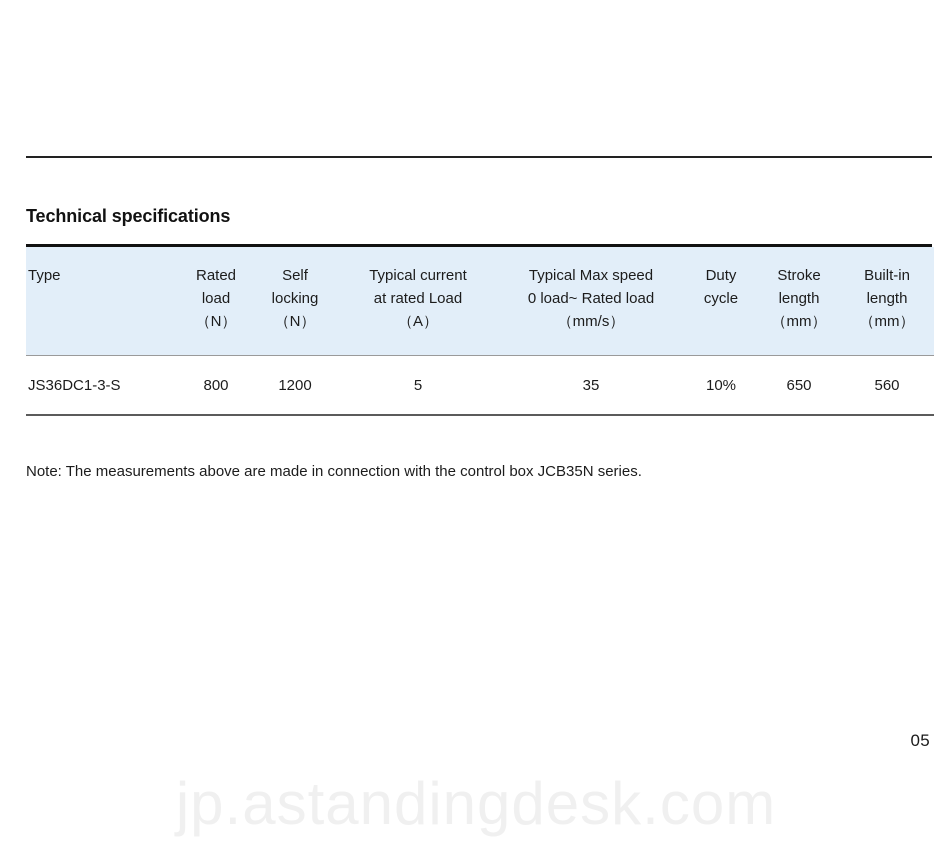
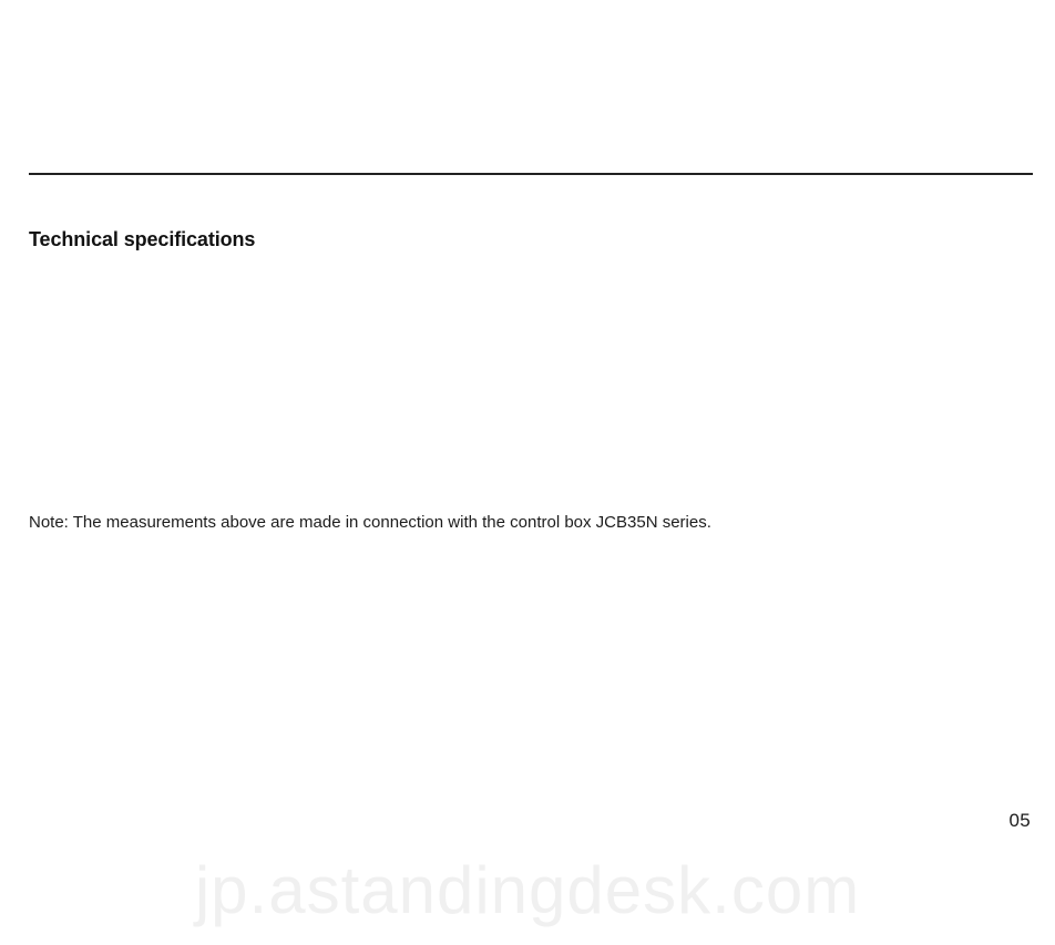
  Technical specifications
- Type	Rated load （N）	Self locking （N）	Typical current at rated Load （A）	Typical Max speed 0 load~ Rated load （mm/s）	Duty cycle	Stroke length （mm）	Built-in length （mm）
- JS36DC1-3-S	800	1200	5	35	10%	650	560
  Note: The measurements above are made in connection with the control box JCB35N series.
  05
